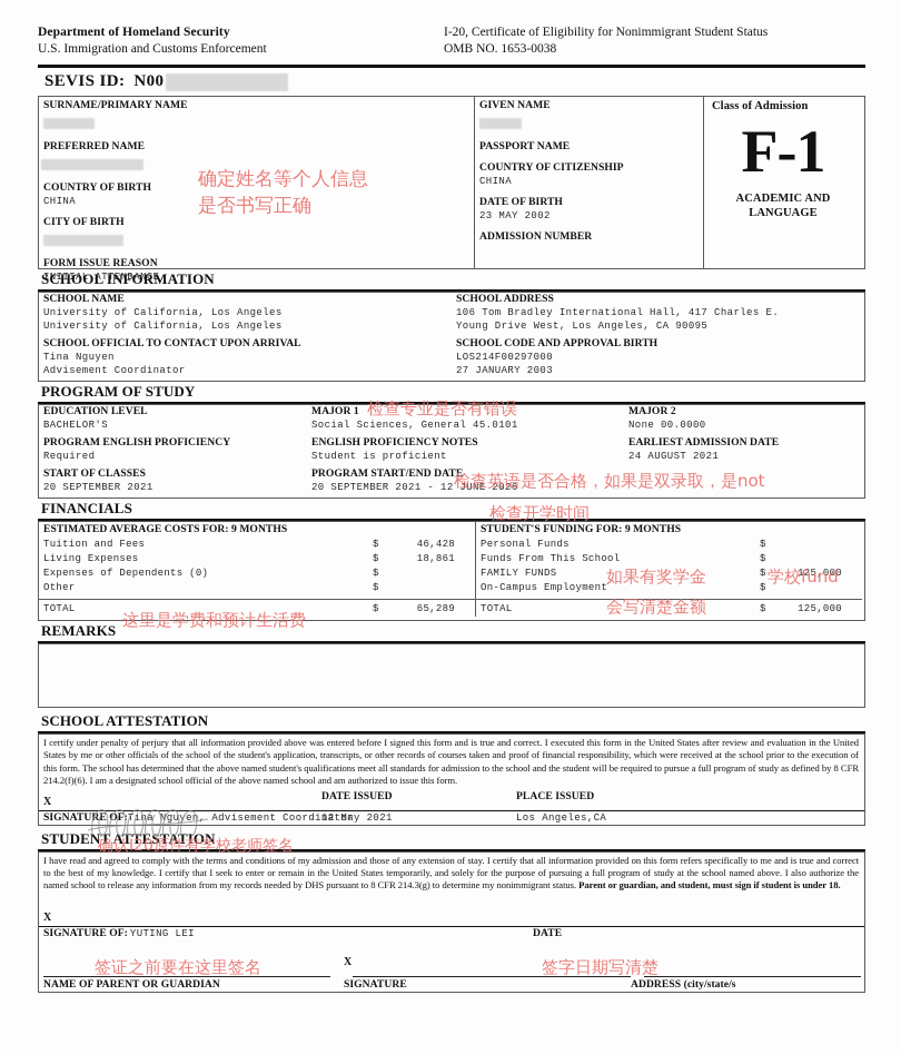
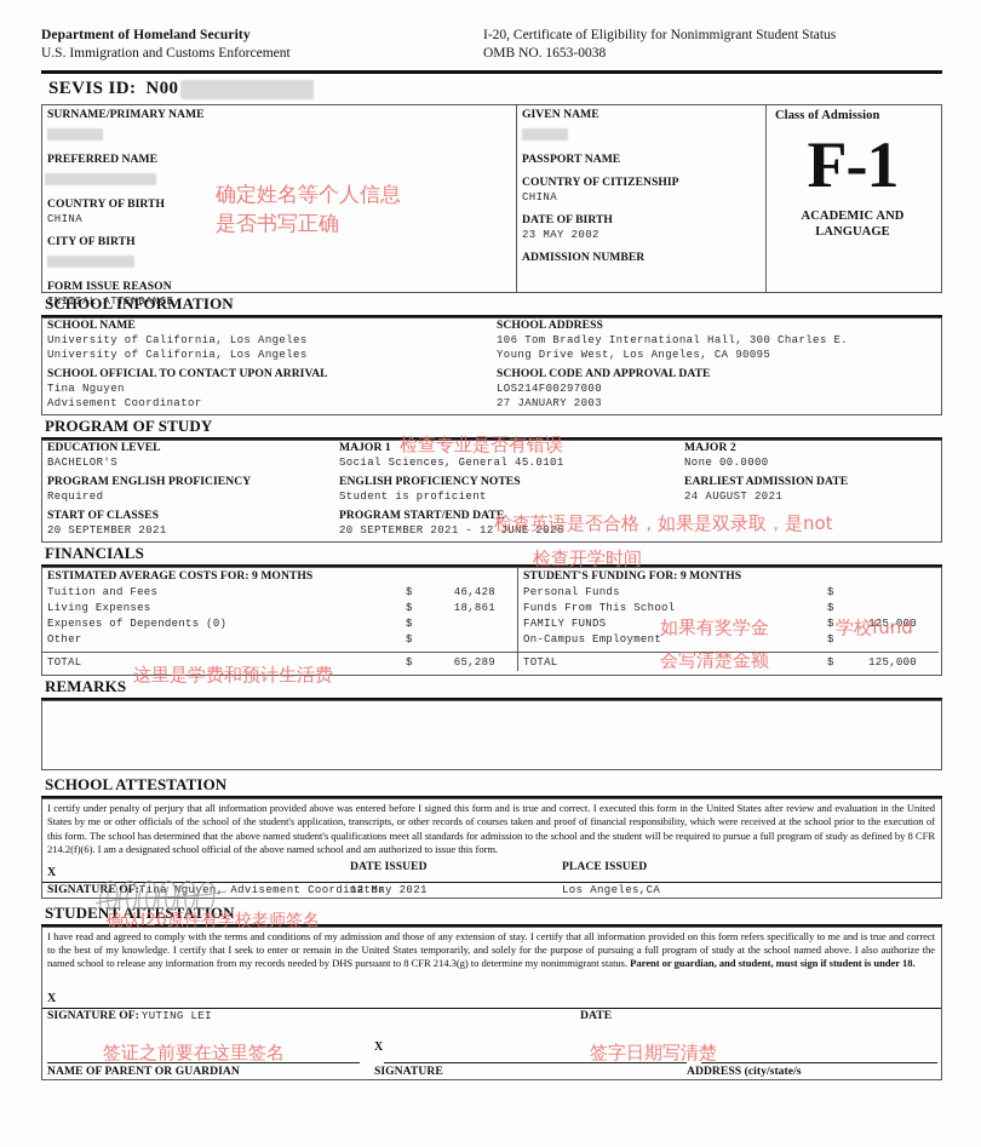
  Department of Homeland Security
  U.S. Immigration and Customs Enforcement
  I-20, Certificate of Eligibility for Nonimmigrant Student Status
  OMB NO. 1653-0038
  SEVIS ID:
  N00
  SURNAME/PRIMARY NAME
  PREFERRED NAME
  COUNTRY OF BIRTH
  CHINA
  CITY OF BIRTH
  FORM ISSUE REASON
  INITIAL ATTENDANCE
  GIVEN NAME
  PASSPORT NAME
  COUNTRY OF CITIZENSHIP
  CHINA
  DATE OF BIRTH
  23 MAY 2002
  ADMISSION NUMBER
  Class of Admission
  F-1
  ACADEMIC AND
  LANGUAGE
  SCHOOL INFORMATION
  SCHOOL NAME
  University of California, Los Angeles
  University of California, Los Angeles
  SCHOOL ADDRESS
- 106 Tom Bradley International Hall, 417 Charles E.
+ 106 Tom Bradley International Hall, 300 Charles E.
  Young Drive West, Los Angeles, CA 90095
  SCHOOL OFFICIAL TO CONTACT UPON ARRIVAL
  Tina Nguyen
  Advisement Coordinator
- SCHOOL CODE AND APPROVAL BIRTH
+ SCHOOL CODE AND APPROVAL DATE
  LOS214F00297000
  27 JANUARY 2003
  PROGRAM OF STUDY
  EDUCATION LEVEL
  BACHELOR'S
  MAJOR 1
  Social Sciences, General 45.0101
  MAJOR 2
  None 00.0000
  PROGRAM ENGLISH PROFICIENCY
  Required
  ENGLISH PROFICIENCY NOTES
  Student is proficient
  EARLIEST ADMISSION DATE
  24 AUGUST 2021
  START OF CLASSES
  20 SEPTEMBER 2021
  PROGRAM START/END DATE
  20 SEPTEMBER 2021 - 12 JUNE 2026
  FINANCIALS
  ESTIMATED AVERAGE COSTS FOR: 9 MONTHS
  Tuition and Fees
  $
  46,428
  Living Expenses
  $
  18,861
  Expenses of Dependents (0)
  $
  Other
  $
  TOTAL
  $
  65,289
  STUDENT'S FUNDING FOR: 9 MONTHS
  Personal Funds
  $
  Funds From This School
  $
  FAMILY FUNDS
  $
  125,000
  On-Campus Employment
  $
  TOTAL
  $
  125,000
  REMARKS
  SCHOOL ATTESTATION
  I certify under penalty of perjury that all information provided above was entered before I signed this form and is true and correct. I executed this form in the United States after review and evaluation in the United States by me or other officials of the school of the student's application, transcripts, or other records of courses taken and proof of financial responsibility, which were received at the school prior to the execution of this form. The school has determined that the above named student's qualifications meet all standards for admission to the school and the student will be required to pursue a full program of study as defined by 8 CFR 214.2(f)(6). I am a designated school official of the above named school and am authorized to issue this form.
  X
  DATE ISSUED
  PLACE ISSUED
  SIGNATURE OF:
  Tina Nguyen, Advisement Coordinator
  12 May 2021
  Los Angeles,CA
  STUDENT ATTESTATION
  I have read and agreed to comply with the terms and conditions of my admission and those of any extension of stay. I certify that all information provided on this form refers specifically to me and is true and correct to the best of my knowledge. I certify that I seek to enter or remain in the United States temporarily, and solely for the purpose of pursuing a full program of study at the school named above. I also authorize the named school to release any information from my records needed by DHS pursuant to 8 CFR 214.3(g) to determine my nonimmigrant status. Parent or guardian, and student, must sign if student is under 18.
  X
  SIGNATURE OF:
  YUTING LEI
  DATE
  X
  NAME OF PARENT OR GUARDIAN
  SIGNATURE
  ADDRESS (city/state/s
  确定姓名等个人信息
  是否书写正确
  检查专业是否有错误
  检查英语是否合格，如果是双录取，是not
  检查开学时间
  这里是学费和预计生活费
  如果有奖学金
  学校fund
  会写清楚金额
  确认I20原件有学校老师签名
  签证之前要在这里签名
  签字日期写清楚
